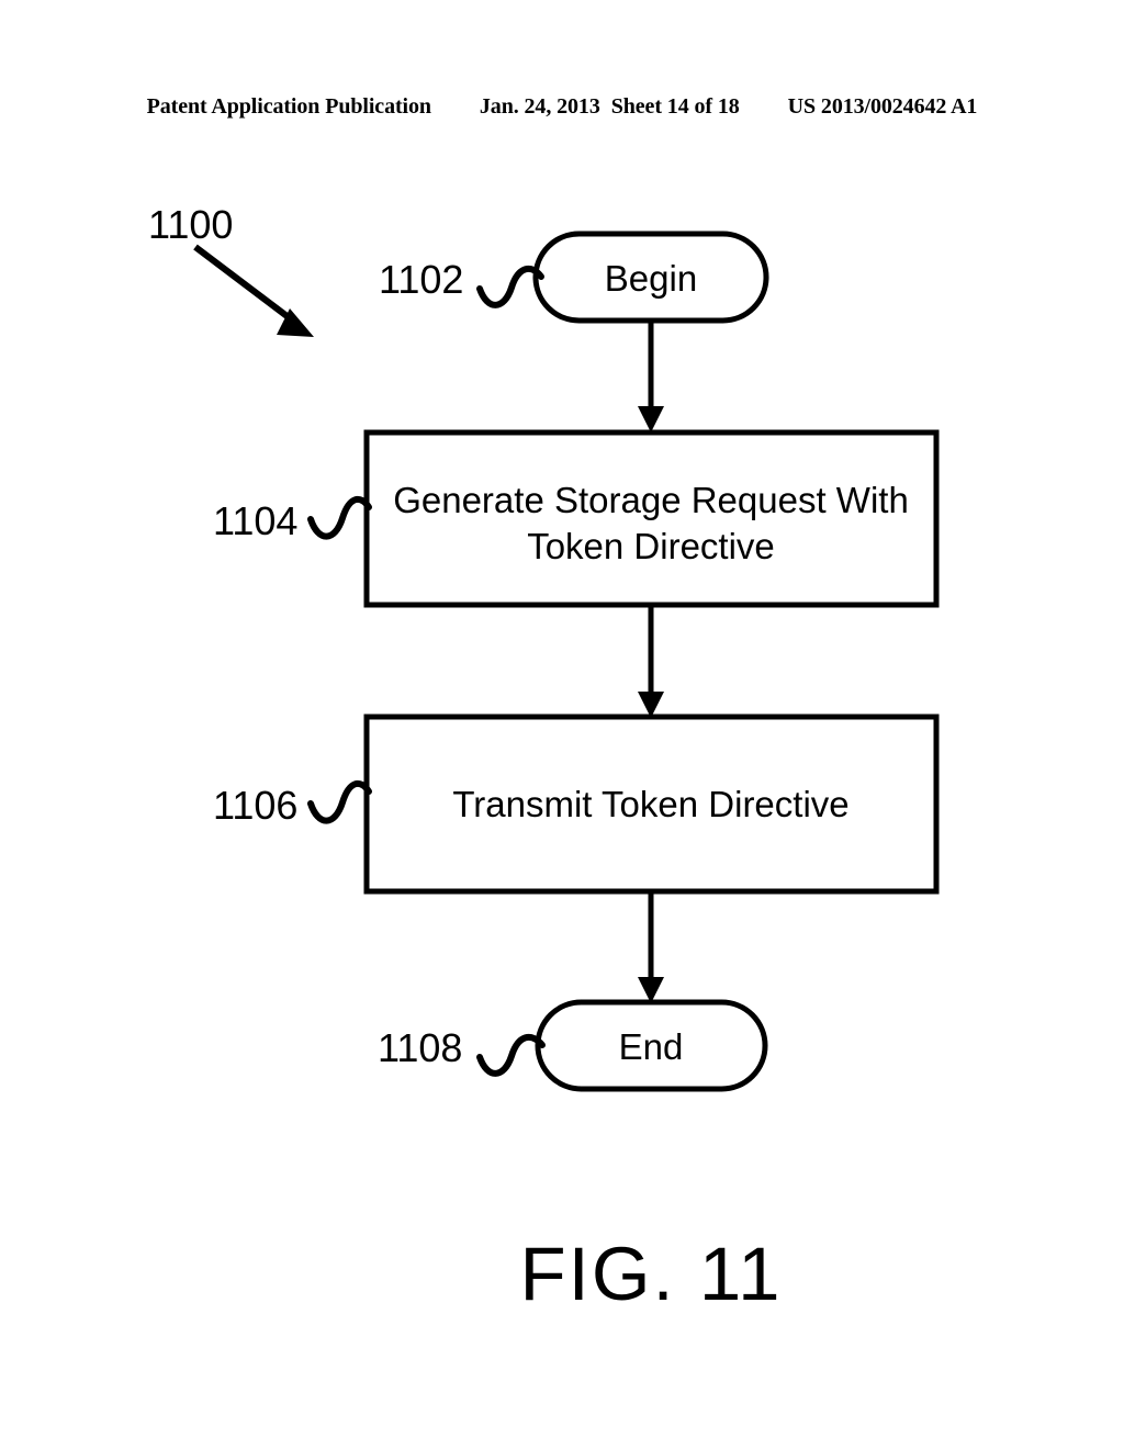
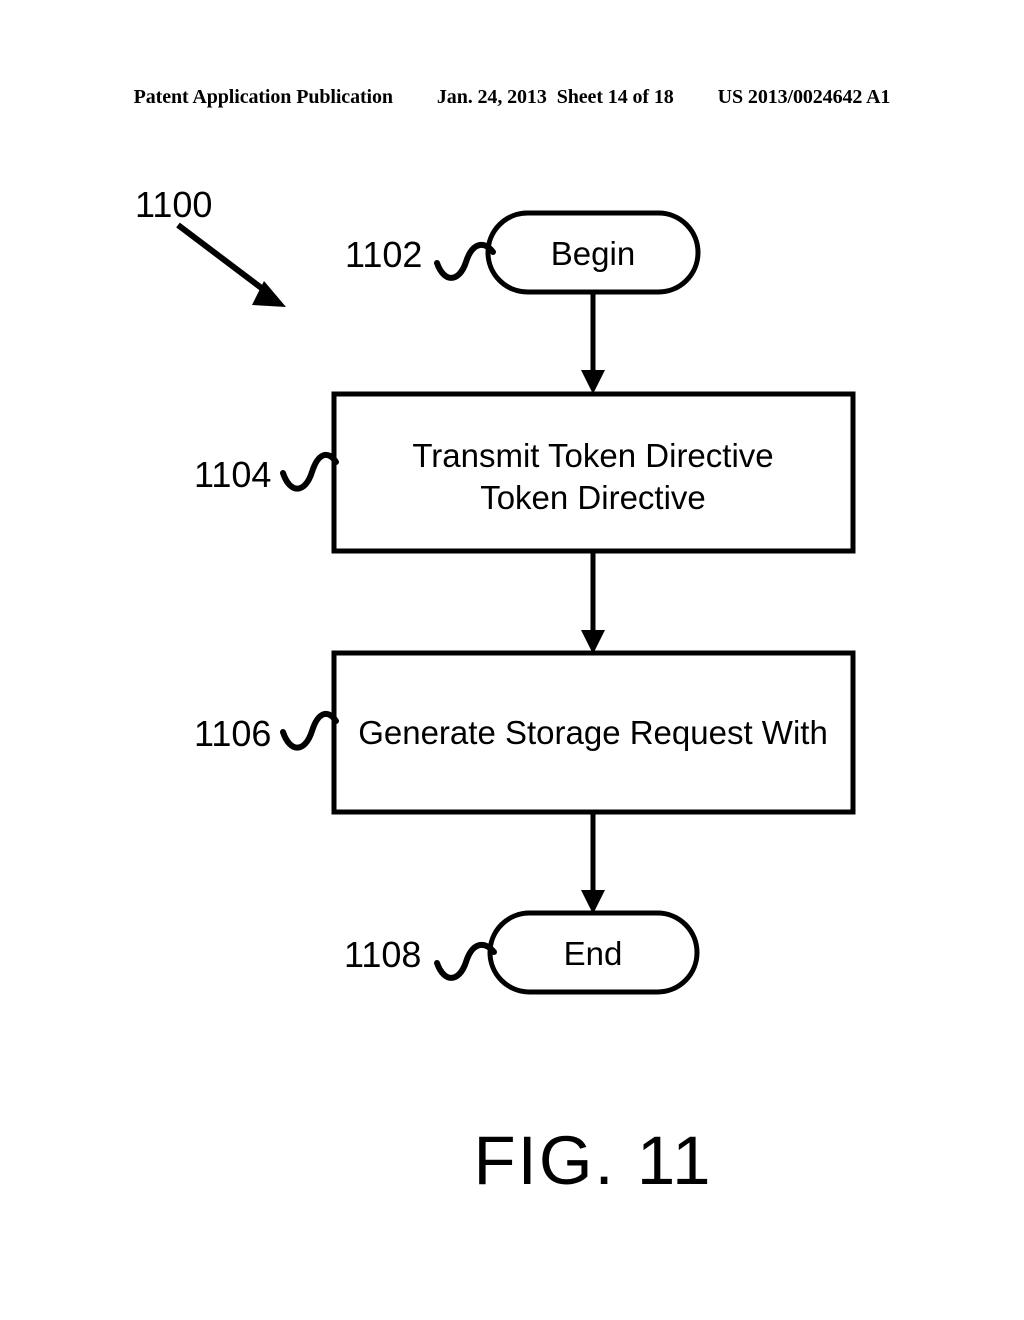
  Patent Application Publication
  Jan. 24, 2013
  Sheet 14 of 18
  US 2013/0024642 A1
  1100
  Begin
  1102
- Generate Storage Request With
+ Transmit Token Directive
  Token Directive
  1104
- Transmit Token Directive
+ Generate Storage Request With
  1106
  End
  1108
  FIG. 11
